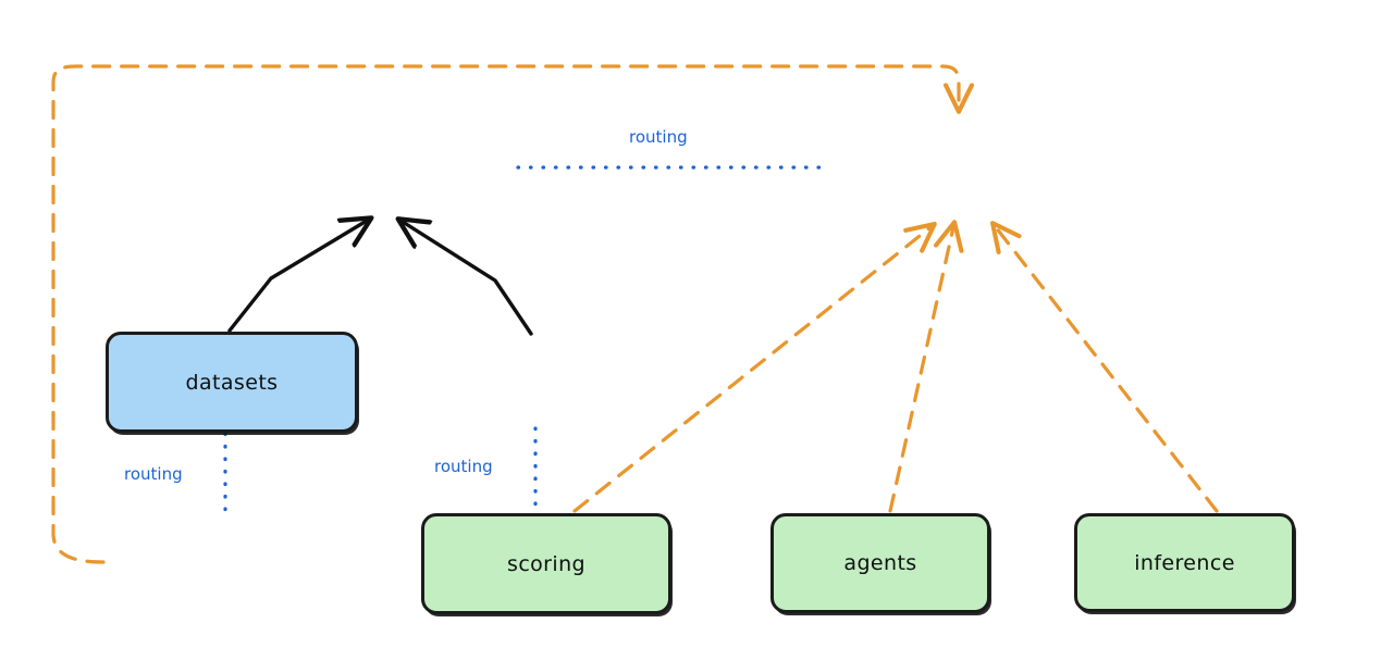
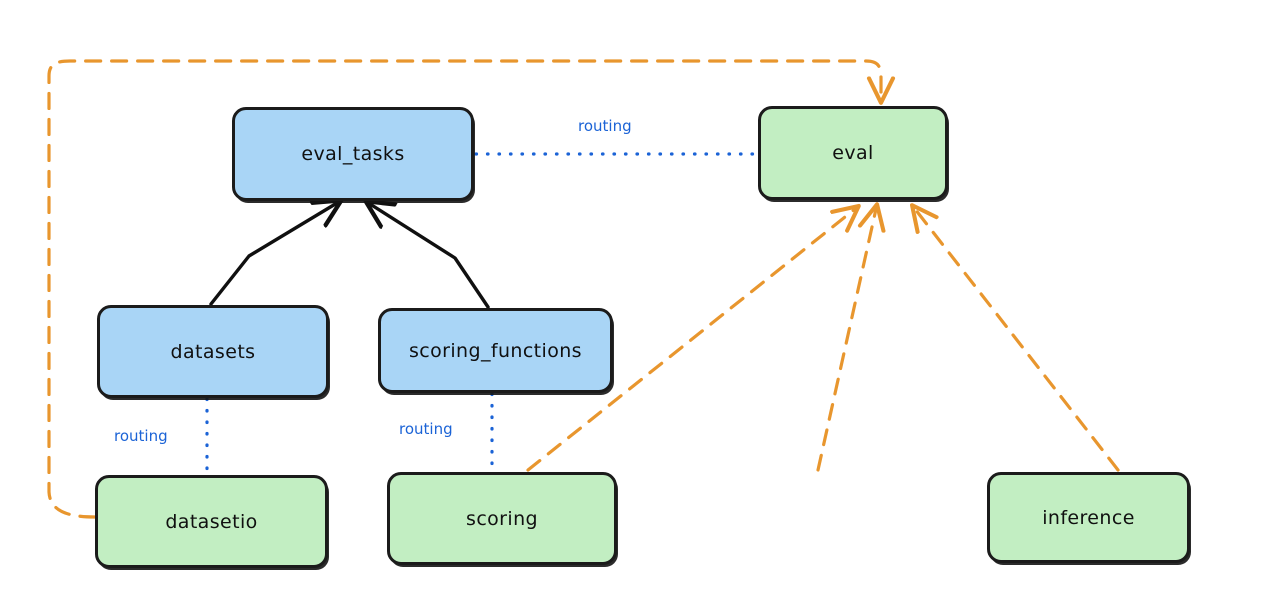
+ eval_tasks
+ eval
  datasets
+ scoring_functions
+ datasetio
  scoring
- agents
  inference
  routing
  routing
  routing
